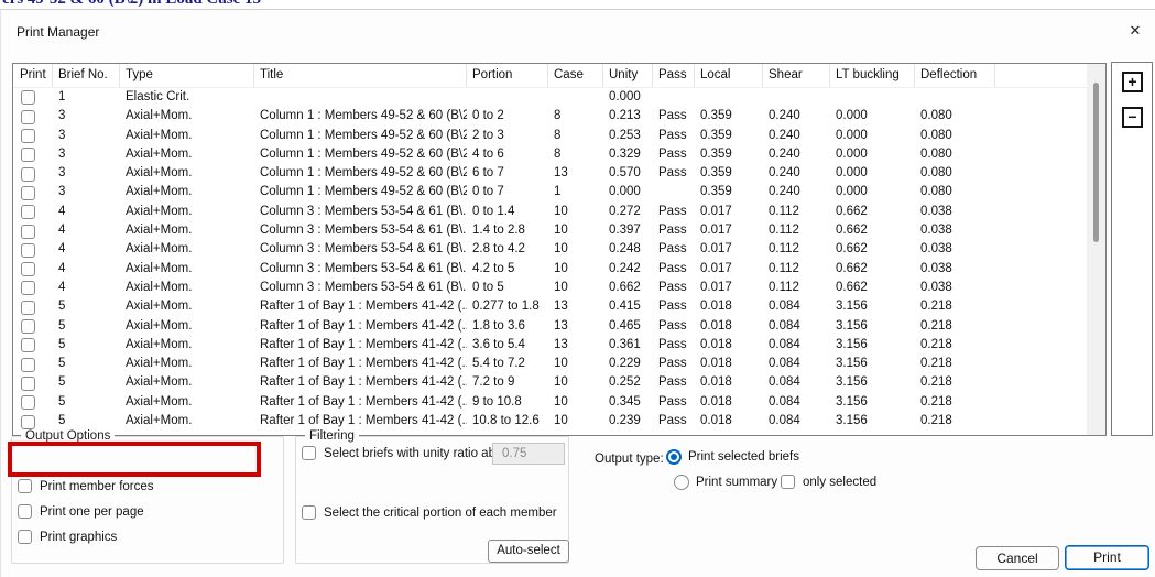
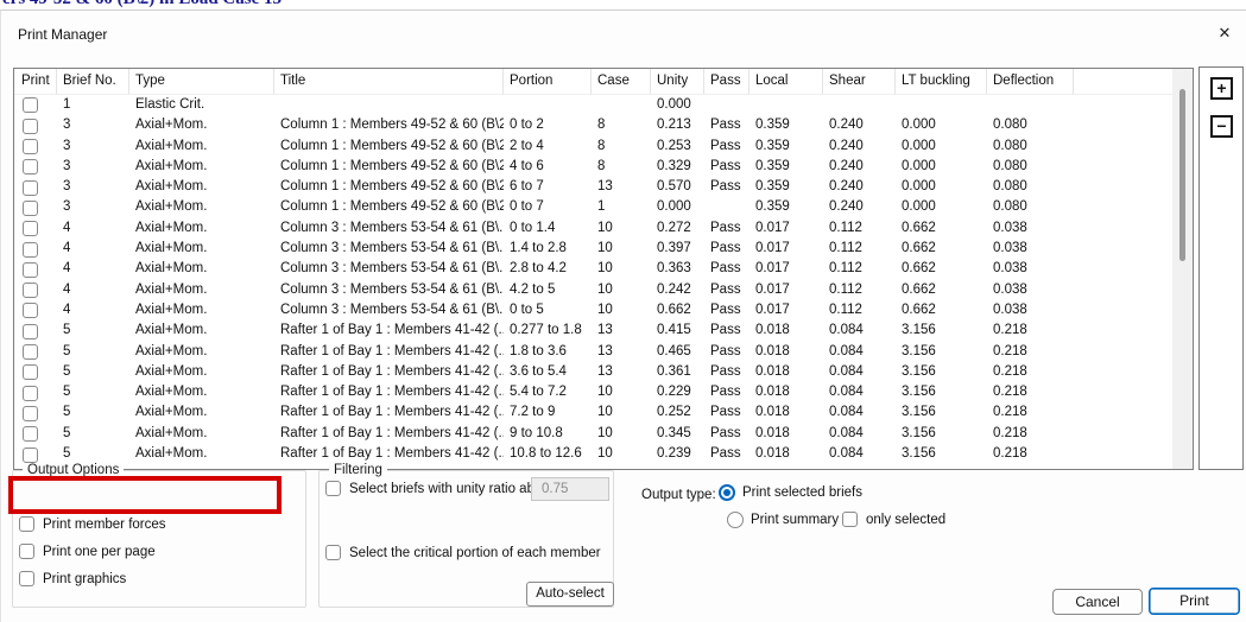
  Print Manager
  ✕
  Print
  Brief No.
  Type
  Title
  Portion
  Case
  Unity
  Pass
  Local
  Shear
  LT buckling
  Deflection
  1
  Elastic Crit.
  0.000
  3
  Axial+Mom.
  Column 1 : Members 49-52 & 60 (B\2
  0 to 2
  8
  0.213
  Pass
  0.359
  0.240
  0.000
  0.080
  3
  Axial+Mom.
  Column 1 : Members 49-52 & 60 (B\2
- 2 to 3
+ 2 to 4
  8
  0.253
  Pass
  0.359
  0.240
  0.000
  0.080
  3
  Axial+Mom.
  Column 1 : Members 49-52 & 60 (B\2
  4 to 6
  8
  0.329
  Pass
  0.359
  0.240
  0.000
  0.080
  3
  Axial+Mom.
  Column 1 : Members 49-52 & 60 (B\2
  6 to 7
  13
  0.570
  Pass
  0.359
  0.240
  0.000
  0.080
  3
  Axial+Mom.
  Column 1 : Members 49-52 & 60 (B\2
  0 to 7
  1
  0.000
  0.359
  0.240
  0.000
  0.080
  4
  Axial+Mom.
  Column 3 : Members 53-54 & 61 (B\.
  0 to 1.4
  10
  0.272
  Pass
  0.017
  0.112
  0.662
  0.038
  4
  Axial+Mom.
  Column 3 : Members 53-54 & 61 (B\.
  1.4 to 2.8
  10
  0.397
  Pass
  0.017
  0.112
  0.662
  0.038
  4
  Axial+Mom.
  Column 3 : Members 53-54 & 61 (B\.
  2.8 to 4.2
  10
- 0.248
+ 0.363
  Pass
  0.017
  0.112
  0.662
  0.038
  4
  Axial+Mom.
  Column 3 : Members 53-54 & 61 (B\.
  4.2 to 5
  10
  0.242
  Pass
  0.017
  0.112
  0.662
  0.038
  4
  Axial+Mom.
  Column 3 : Members 53-54 & 61 (B\.
  0 to 5
  10
  0.662
  Pass
  0.017
  0.112
  0.662
  0.038
  5
  Axial+Mom.
  Rafter 1 of Bay 1 : Members 41-42 (.
  0.277 to 1.8
  13
  0.415
  Pass
  0.018
  0.084
  3.156
  0.218
  5
  Axial+Mom.
  Rafter 1 of Bay 1 : Members 41-42 (.
  1.8 to 3.6
  13
  0.465
  Pass
  0.018
  0.084
  3.156
  0.218
  5
  Axial+Mom.
  Rafter 1 of Bay 1 : Members 41-42 (.
  3.6 to 5.4
  13
  0.361
  Pass
  0.018
  0.084
  3.156
  0.218
  5
  Axial+Mom.
  Rafter 1 of Bay 1 : Members 41-42 (.
  5.4 to 7.2
  10
  0.229
  Pass
  0.018
  0.084
  3.156
  0.218
  5
  Axial+Mom.
  Rafter 1 of Bay 1 : Members 41-42 (.
  7.2 to 9
  10
  0.252
  Pass
  0.018
  0.084
  3.156
  0.218
  5
  Axial+Mom.
  Rafter 1 of Bay 1 : Members 41-42 (.
  9 to 10.8
  10
  0.345
  Pass
  0.018
  0.084
  3.156
  0.218
  5
  Axial+Mom.
  Rafter 1 of Bay 1 : Members 41-42 (.
  10.8 to 12.6
  10
  0.239
  Pass
  0.018
  0.084
  3.156
  0.218
  +
  −
  Output Options
  Print member forces
  Print one per page
  Print graphics
  Filtering
  Select briefs with unity ratio a
  0.75
  Select the critical portion of each member
  Auto-select
  Output type:
  Print selected briefs
  Print summary
  only selected
  Cancel
  Print
